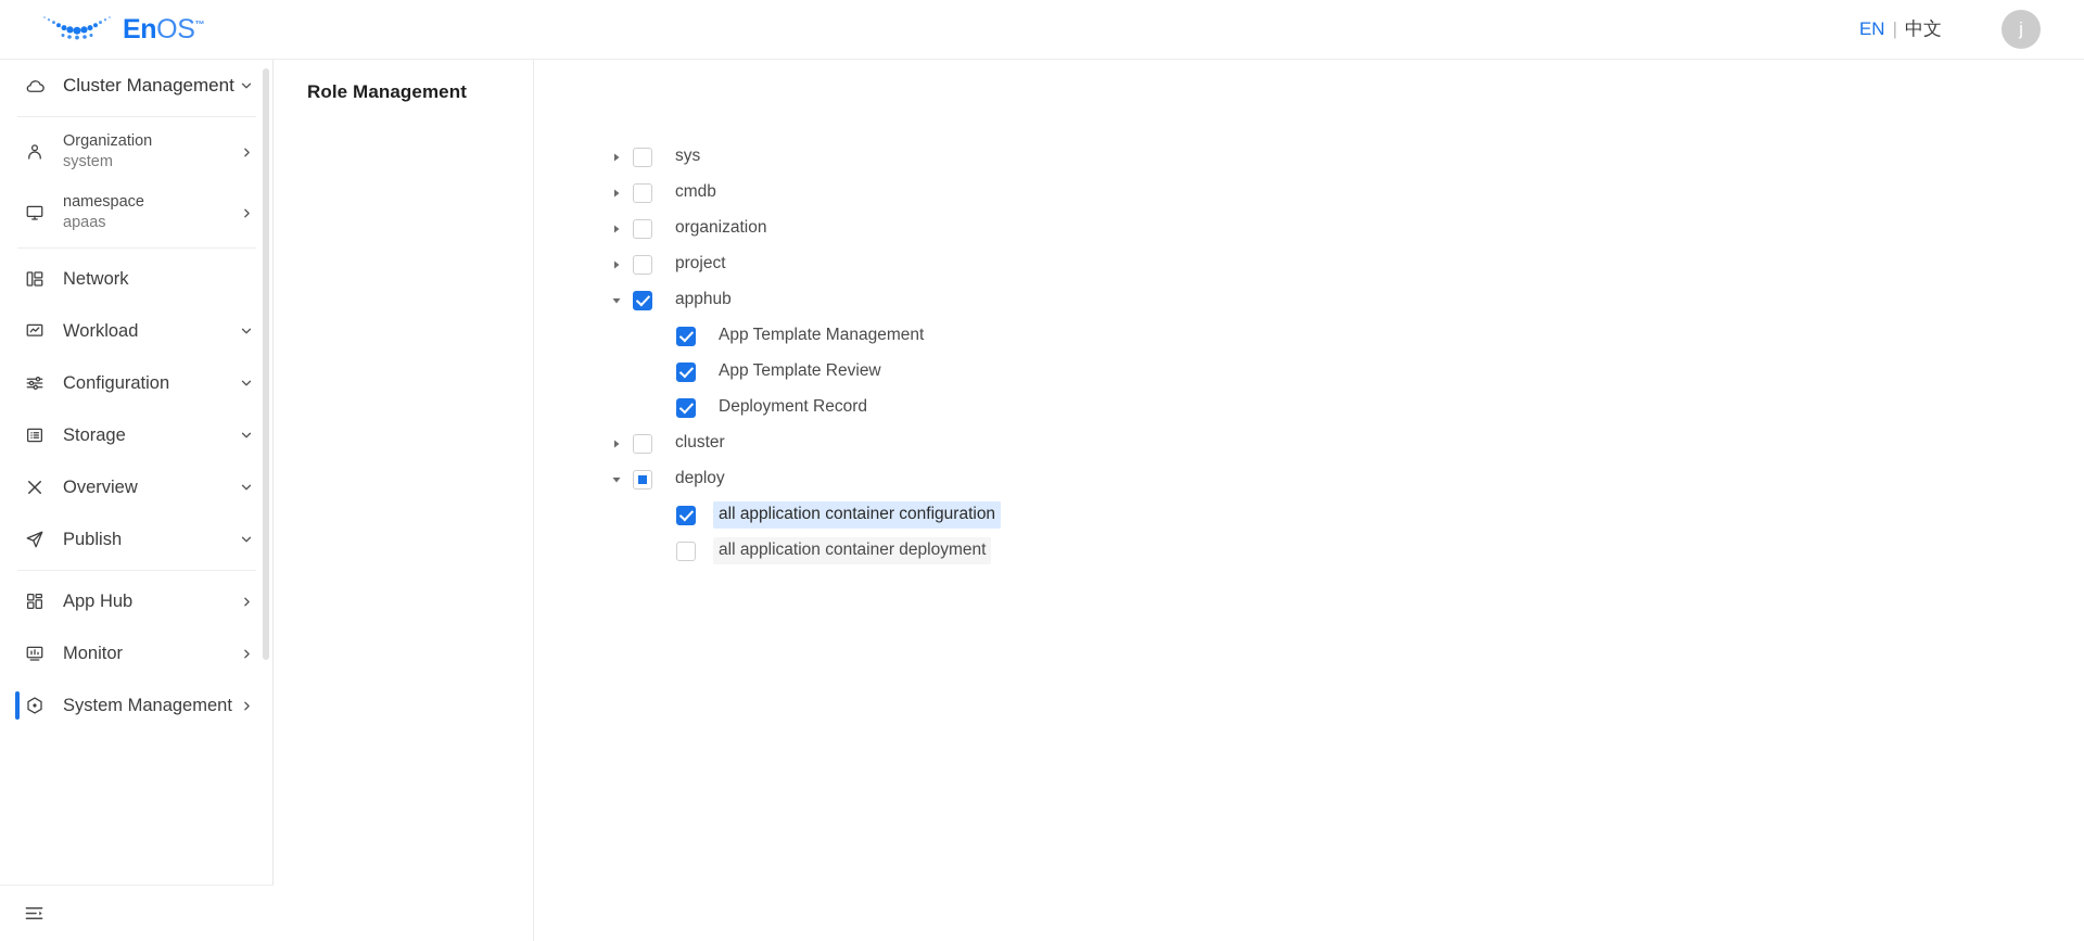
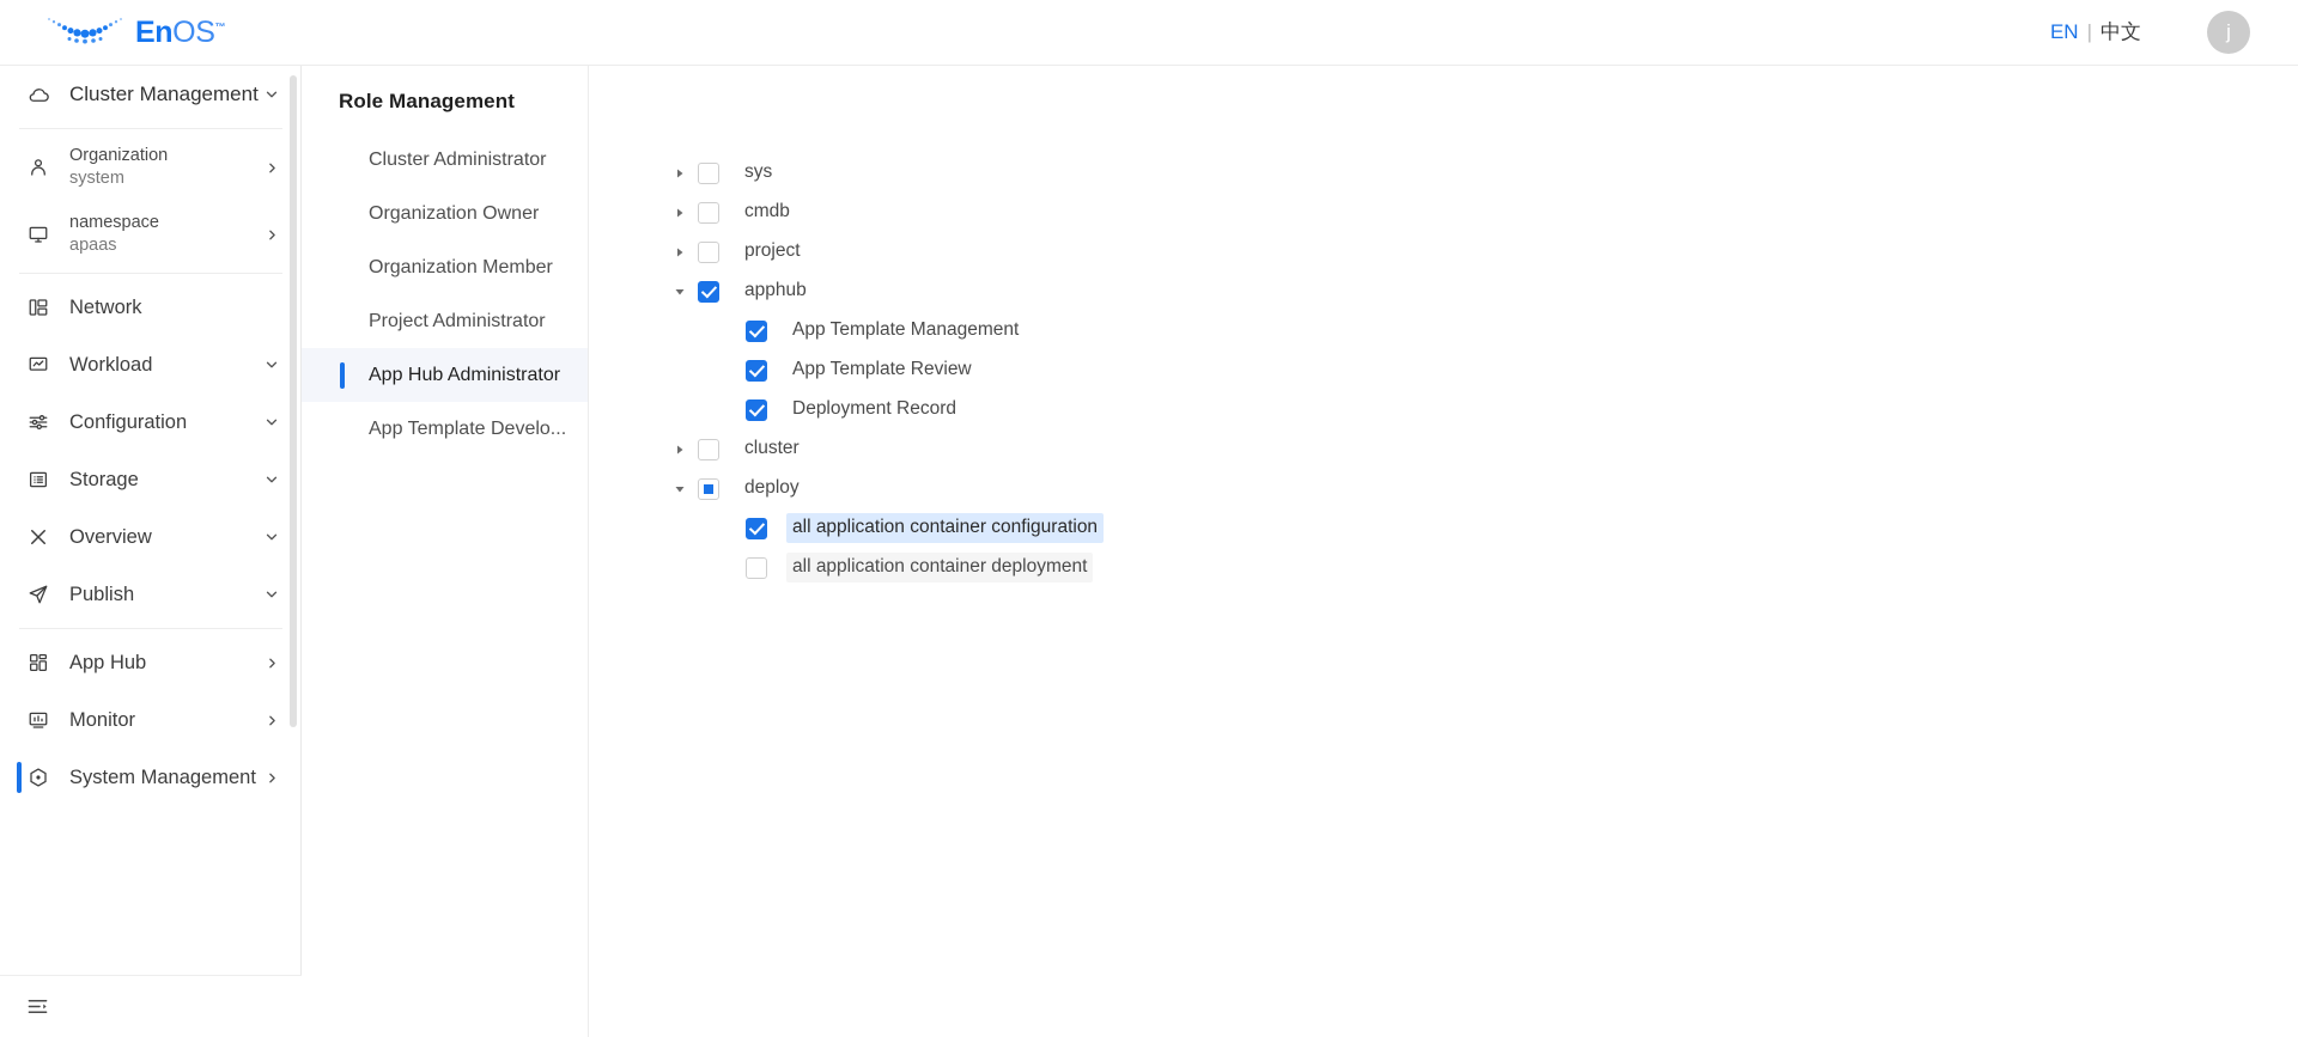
  EnOS™
  EN
  |
  中文
  j
  Cluster Management
  Organization
  system
  namespace
  apaas
  Network
  Workload
  Configuration
  Storage
  Overview
  Publish
  App Hub
  Monitor
  System Management
  Role Management
+ Cluster Administrator
+ Organization Owner
+ Organization Member
+ Project Administrator
+ App Hub Administrator
+ App Template Develo...
  sys
  cmdb
- organization
  project
  apphub
  App Template Management
  App Template Review
  Deployment Record
  cluster
  deploy
  all application container configuration
  all application container deployment
